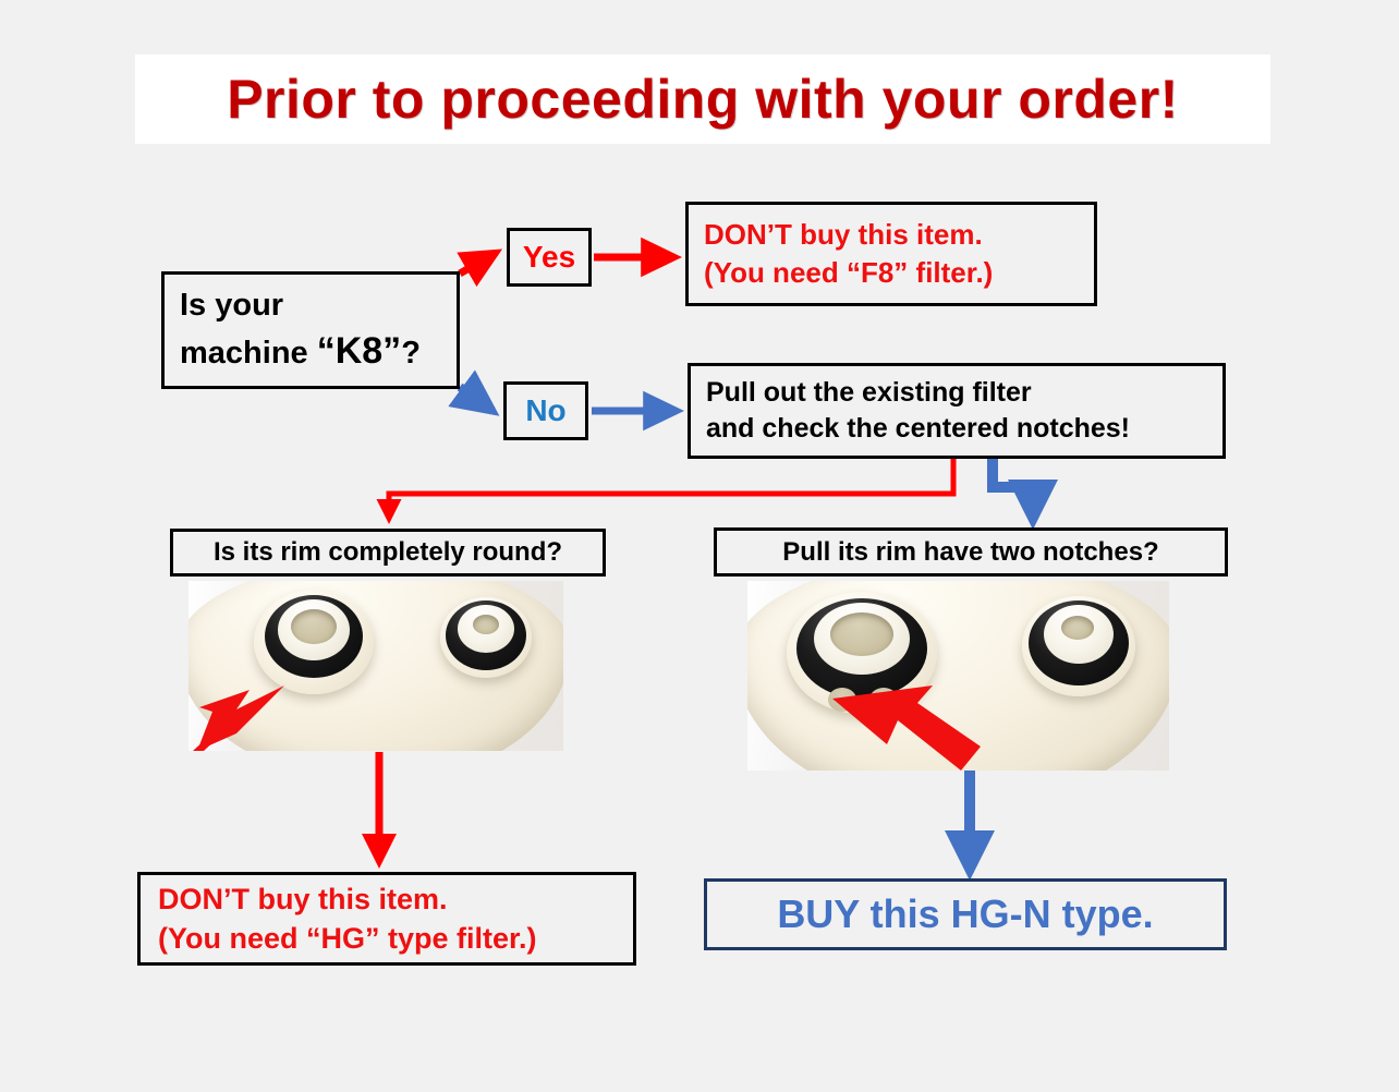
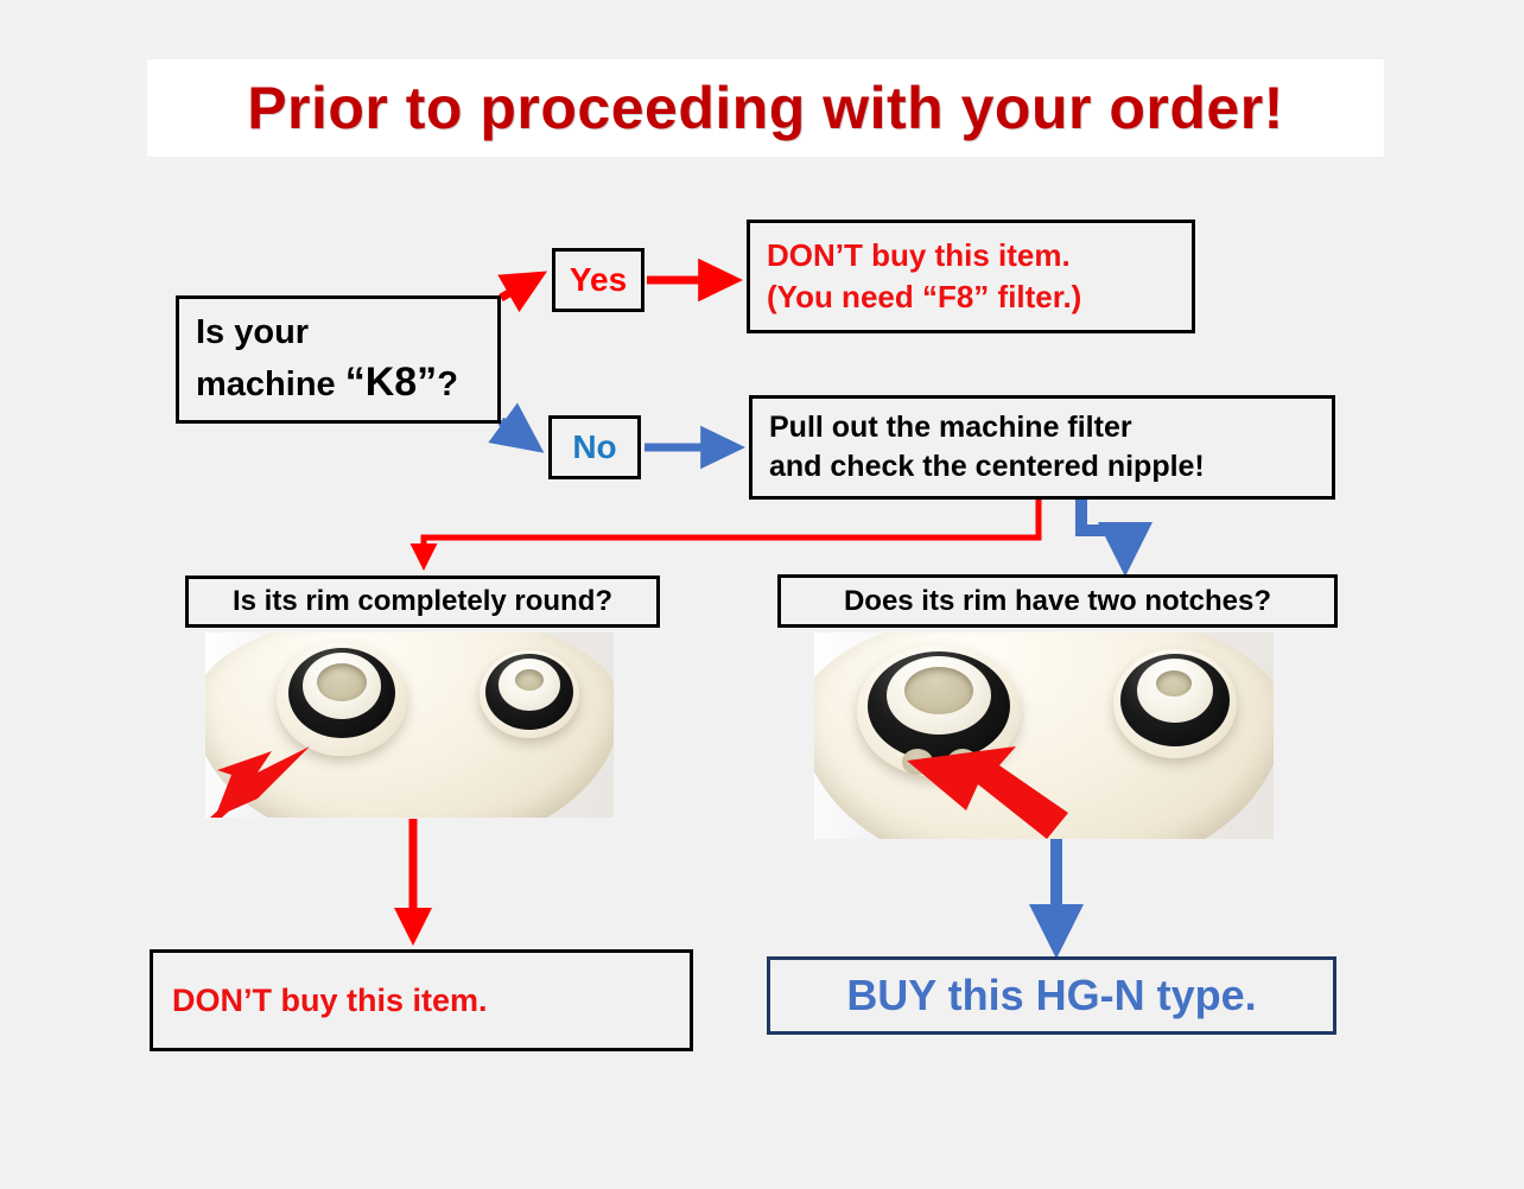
  Prior to proceeding with your order!
  Is your
  machine “K8”?
  Yes
  No
  DON’T buy this item.
  (You need “F8” filter.)
- Pull out the existing filter
+ Pull out the machine filter
- and check the centered notches!
+ and check the centered nipple!
  Is its rim completely round?
- Pull its rim have two notches?
+ Does its rim have two notches?
  DON’T buy this item.
- (You need “HG” type filter.)
  BUY this HG-N type.
